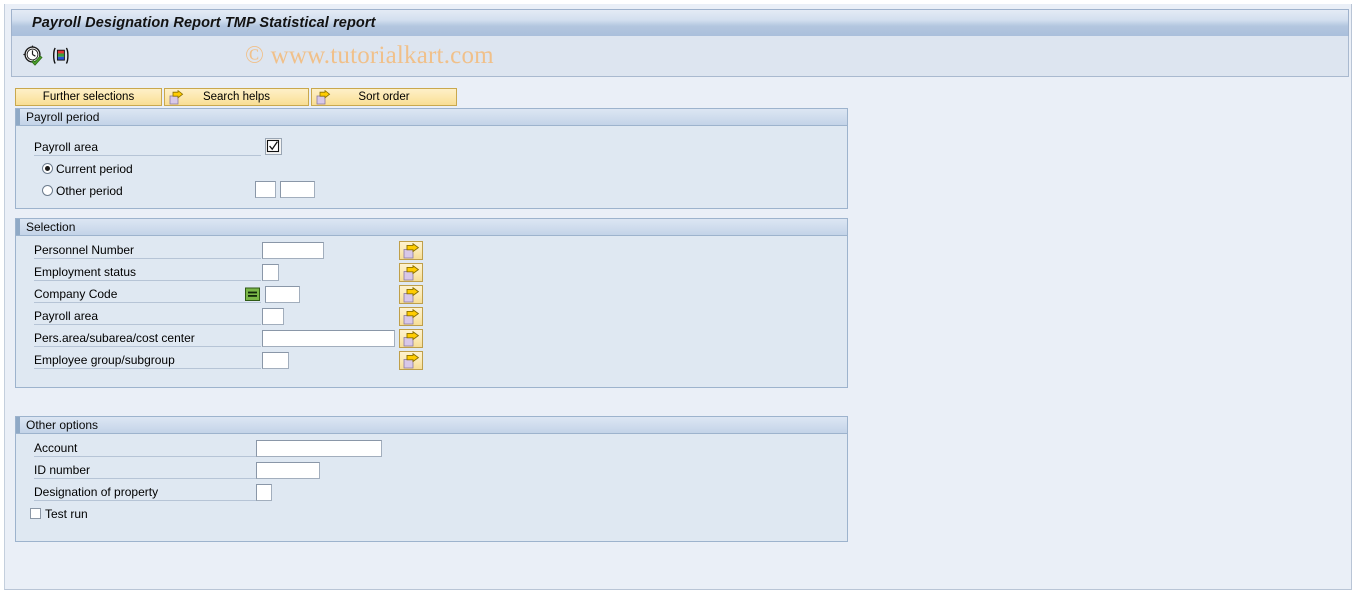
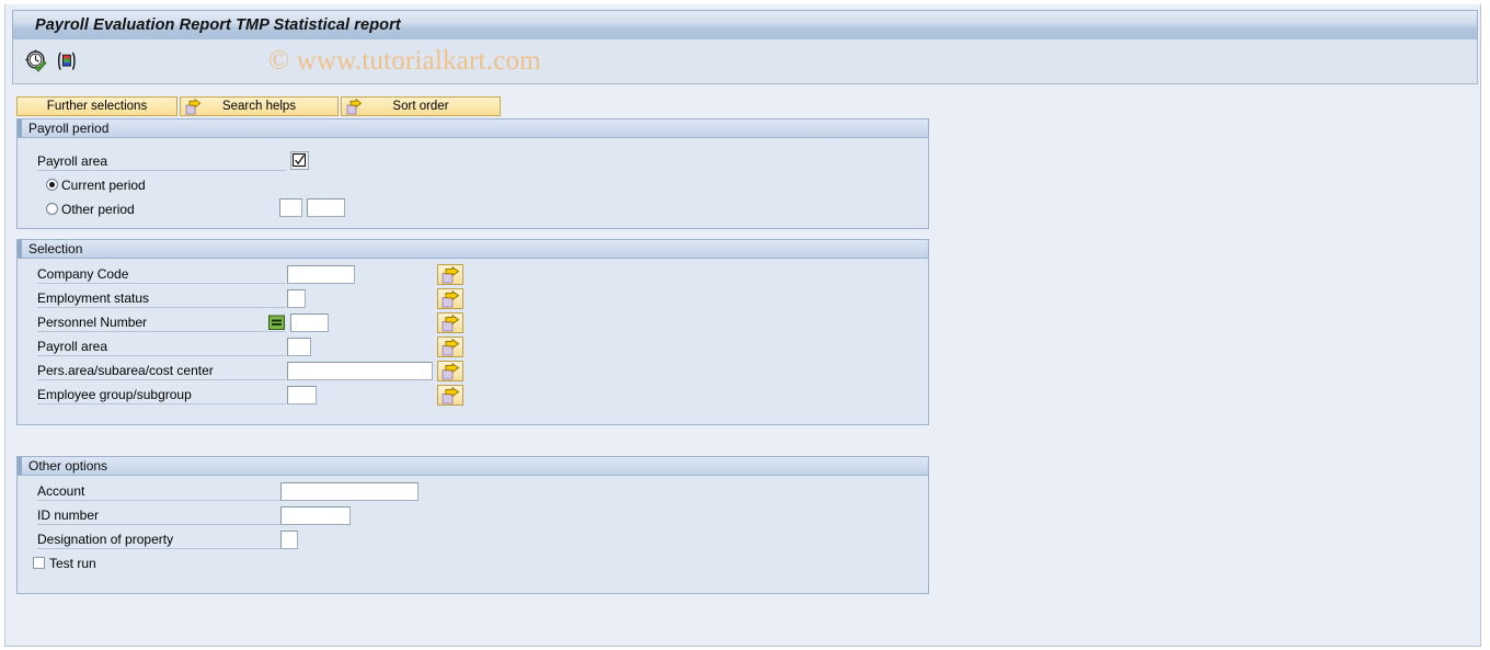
- Payroll Designation Report TMP Statistical report
+ Payroll Evaluation Report TMP Statistical report
  © www.tutorialkart.com
  Further selections
  Search helps
  Sort order
  Payroll period
  Payroll area
  Current period
  Other period
  Selection
- Personnel Number
+ Company Code
  Employment status
- Company Code
+ Personnel Number
  Payroll area
  Pers.area/subarea/cost center
  Employee group/subgroup
  Other options
  Account
  ID number
  Designation of property
  Test run
